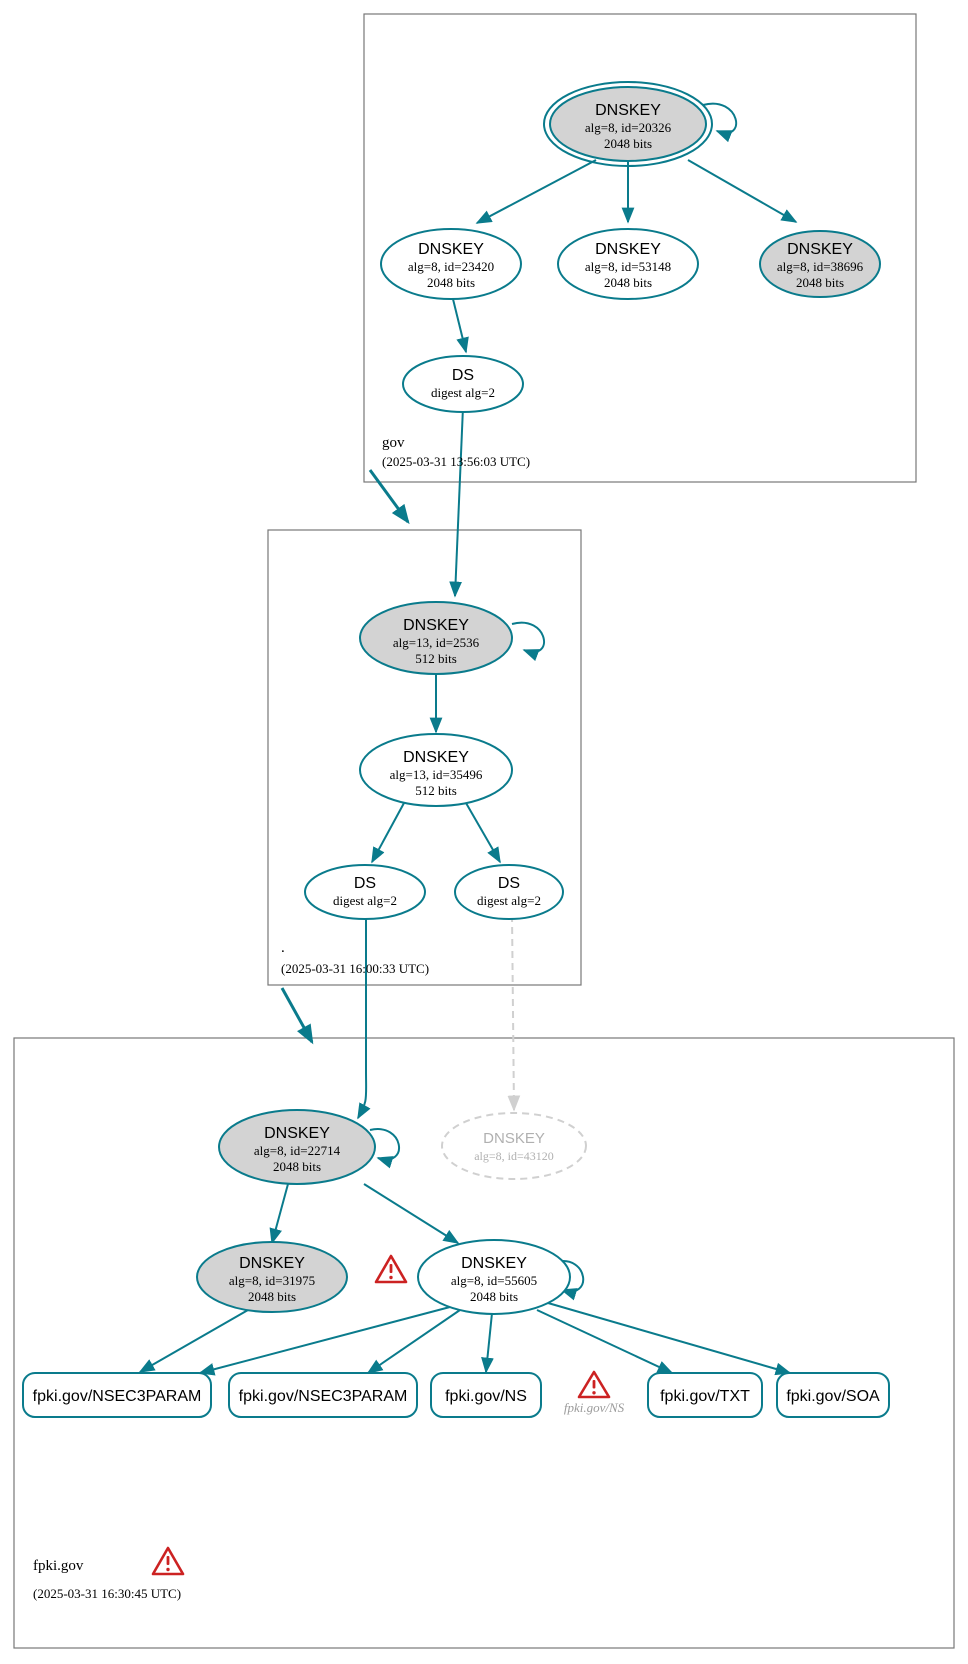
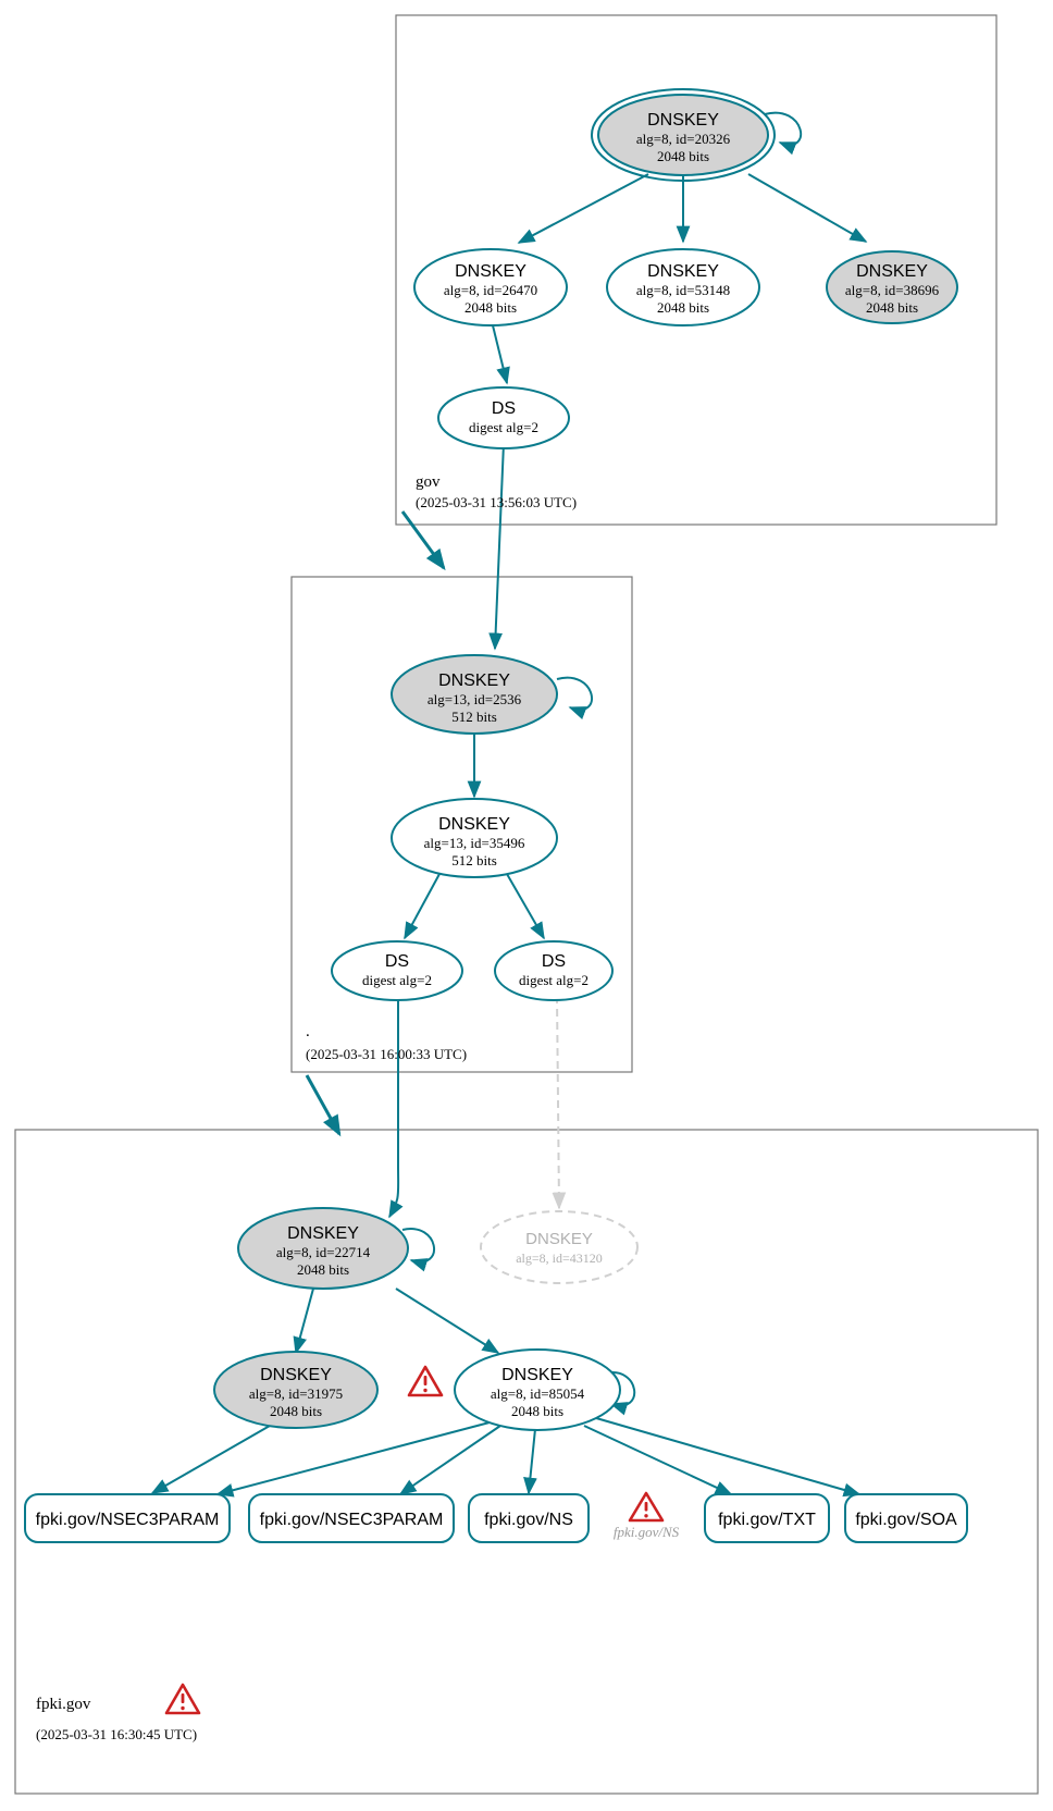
  DNSKEY
  alg=8, id=20326
  2048 bits
  DNSKEY
- alg=8, id=23420
+ alg=8, id=26470
  2048 bits
  DNSKEY
  alg=8, id=53148
  2048 bits
  DNSKEY
  alg=8, id=38696
  2048 bits
  DS
  digest alg=2
  gov
  (2025-03-31 13:56:03 UTC)
  DNSKEY
  alg=13, id=2536
  512 bits
  DNSKEY
  alg=13, id=35496
  512 bits
  DS
  digest alg=2
  DS
  digest alg=2
  .
  (2025-03-31 16:00:33 UTC)
  DNSKEY
  alg=8, id=43120
  DNSKEY
  alg=8, id=22714
  2048 bits
  DNSKEY
  alg=8, id=31975
  2048 bits
  DNSKEY
- alg=8, id=55605
+ alg=8, id=85054
  2048 bits
  fpki.gov/NSEC3PARAM
  fpki.gov/NSEC3PARAM
  fpki.gov/NS
  fpki.gov/TXT
  fpki.gov/SOA
  fpki.gov/NS
  fpki.gov
  (2025-03-31 16:30:45 UTC)
